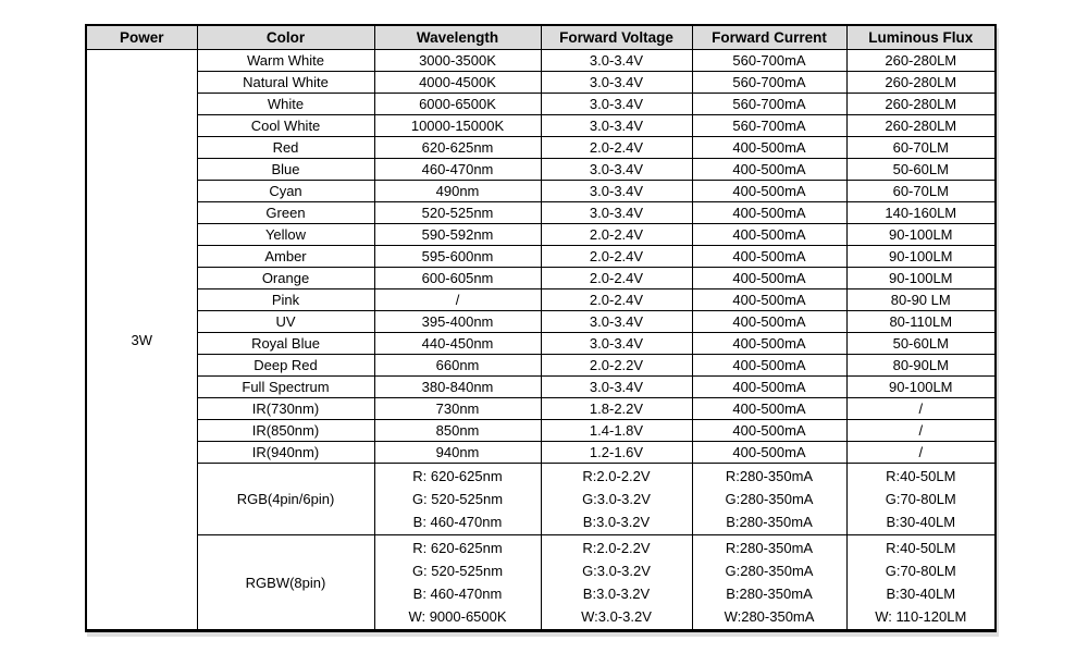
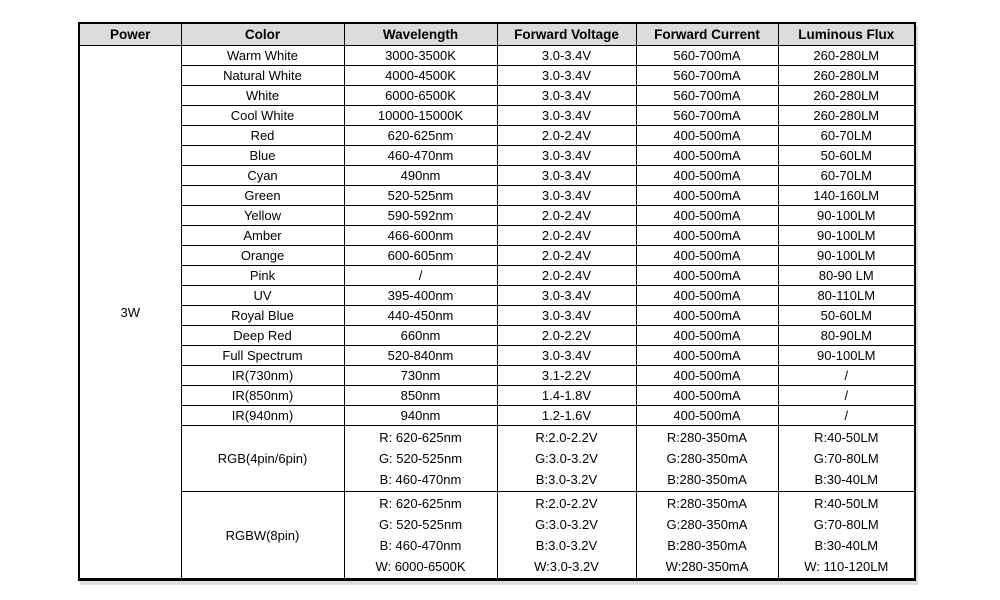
  Power	Color	Wavelength	Forward Voltage	Forward Current	Luminous Flux
  3W	Warm White	3000-3500K	3.0-3.4V	560-700mA	260-280LM
  Natural White	4000-4500K	3.0-3.4V	560-700mA	260-280LM
  White	6000-6500K	3.0-3.4V	560-700mA	260-280LM
  Cool White	10000-15000K	3.0-3.4V	560-700mA	260-280LM
  Red	620-625nm	2.0-2.4V	400-500mA	60-70LM
  Blue	460-470nm	3.0-3.4V	400-500mA	50-60LM
  Cyan	490nm	3.0-3.4V	400-500mA	60-70LM
  Green	520-525nm	3.0-3.4V	400-500mA	140-160LM
  Yellow	590-592nm	2.0-2.4V	400-500mA	90-100LM
- Amber	595-600nm	2.0-2.4V	400-500mA	90-100LM
+ Amber	466-600nm	2.0-2.4V	400-500mA	90-100LM
  Orange	600-605nm	2.0-2.4V	400-500mA	90-100LM
  Pink	/	2.0-2.4V	400-500mA	80-90 LM
  UV	395-400nm	3.0-3.4V	400-500mA	80-110LM
  Royal Blue	440-450nm	3.0-3.4V	400-500mA	50-60LM
  Deep Red	660nm	2.0-2.2V	400-500mA	80-90LM
- Full Spectrum	380-840nm	3.0-3.4V	400-500mA	90-100LM
+ Full Spectrum	520-840nm	3.0-3.4V	400-500mA	90-100LM
- IR(730nm)	730nm	1.8-2.2V	400-500mA	/
+ IR(730nm)	730nm	3.1-2.2V	400-500mA	/
  IR(850nm)	850nm	1.4-1.8V	400-500mA	/
  IR(940nm)	940nm	1.2-1.6V	400-500mA	/
  RGB(4pin/6pin)	R: 620-625nm G: 520-525nm B: 460-470nm	R:2.0-2.2V G:3.0-3.2V B:3.0-3.2V	R:280-350mA G:280-350mA B:280-350mA	R:40-50LM G:70-80LM B:30-40LM
- RGBW(8pin)	R: 620-625nm G: 520-525nm B: 460-470nm W: 9000-6500K	R:2.0-2.2V G:3.0-3.2V B:3.0-3.2V W:3.0-3.2V	R:280-350mA G:280-350mA B:280-350mA W:280-350mA	R:40-50LM G:70-80LM B:30-40LM W: 110-120LM
+ RGBW(8pin)	R: 620-625nm G: 520-525nm B: 460-470nm W: 6000-6500K	R:2.0-2.2V G:3.0-3.2V B:3.0-3.2V W:3.0-3.2V	R:280-350mA G:280-350mA B:280-350mA W:280-350mA	R:40-50LM G:70-80LM B:30-40LM W: 110-120LM
